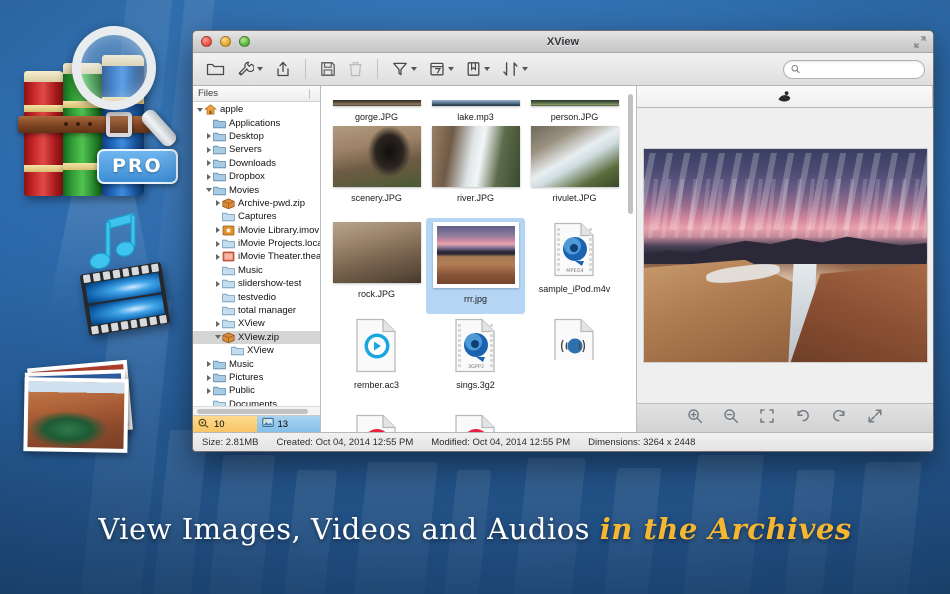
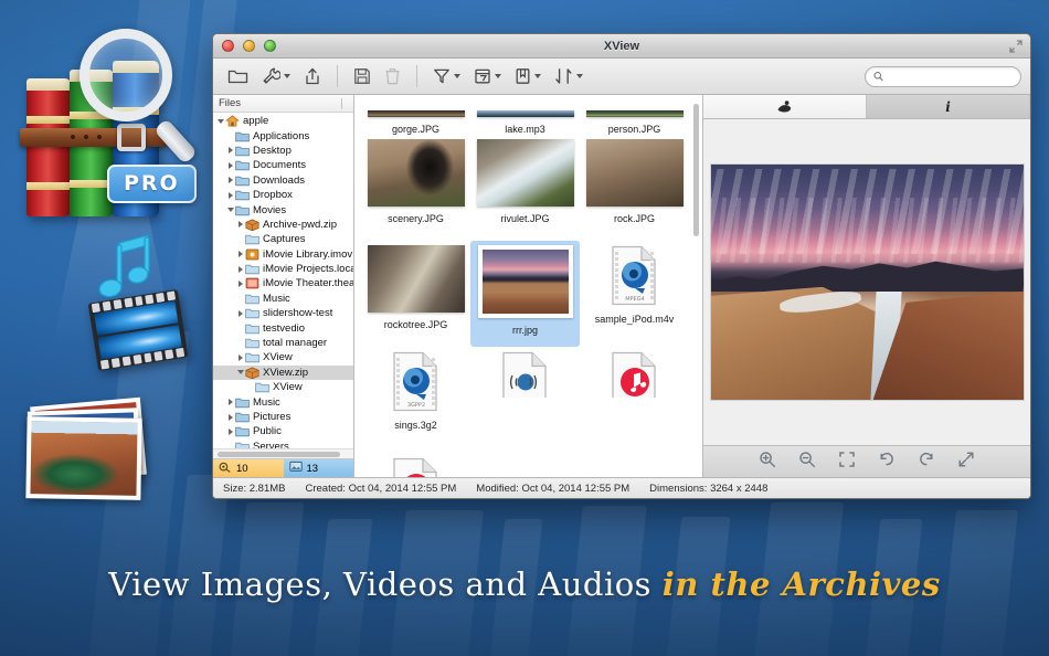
  PRO
  XView
  Files
  apple
  Applications
  Desktop
- Servers
+ Documents
  Downloads
  Dropbox
  Movies
  Archive-pwd.zip
  Captures
  iMovie Library.imov
  iMovie Projects.loca
  iMovie Theater.thea
  Music
  slidershow-test
  testvedio
  total manager
  XView
  XView.zip
  XView
  Music
  Pictures
  Public
- Documents
+ Servers
  10
  13
  gorge.JPG
  lake.mp3
  person.JPG
  scenery.JPG
- river.JPG
  rivulet.JPG
  rock.JPG
+ rockotree.JPG
  rrr.jpg
  sample_iPod.m4v
- rember.ac3
  sings.3g2
+ i
  Size: 2.81MB
  Created: Oct 04, 2014 12:55 PM
  Modified: Oct 04, 2014 12:55 PM
  Dimensions: 3264 x 2448
  View Images, Videos and Audios in the Archives
